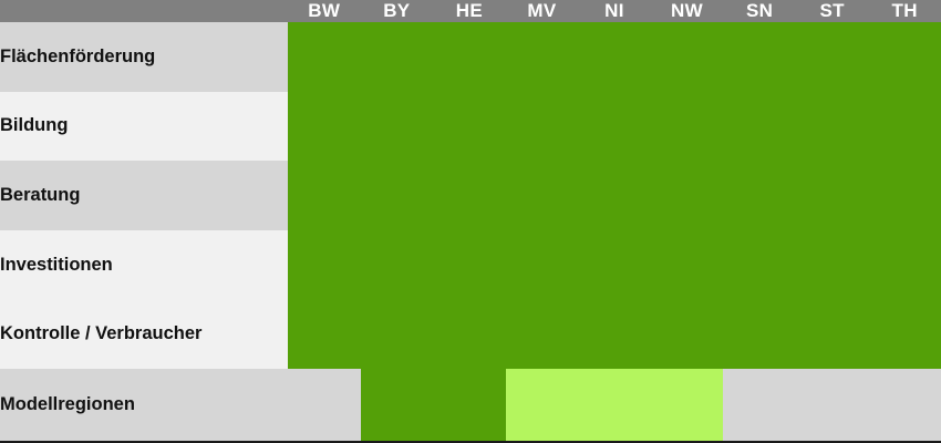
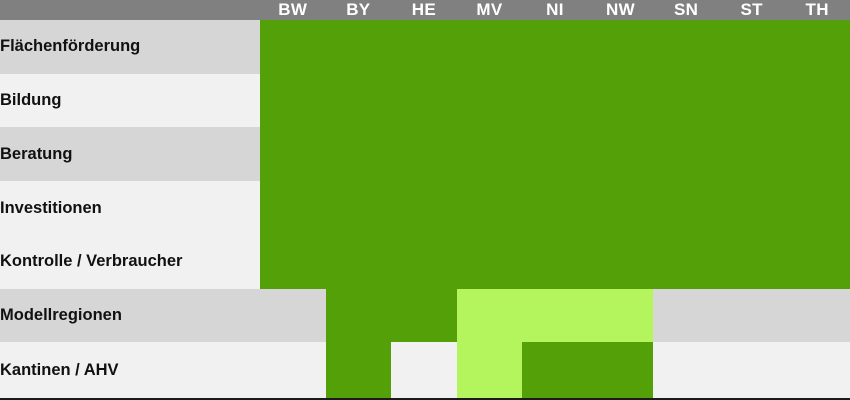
  	BW	BY	HE	MV	NI	NW	SN	ST	TH
  Flächenförderung
  Bildung
  Beratung
  Investitionen
  Kontrolle / Verbraucher
  Modellregionen
+ Kantinen / AHV
